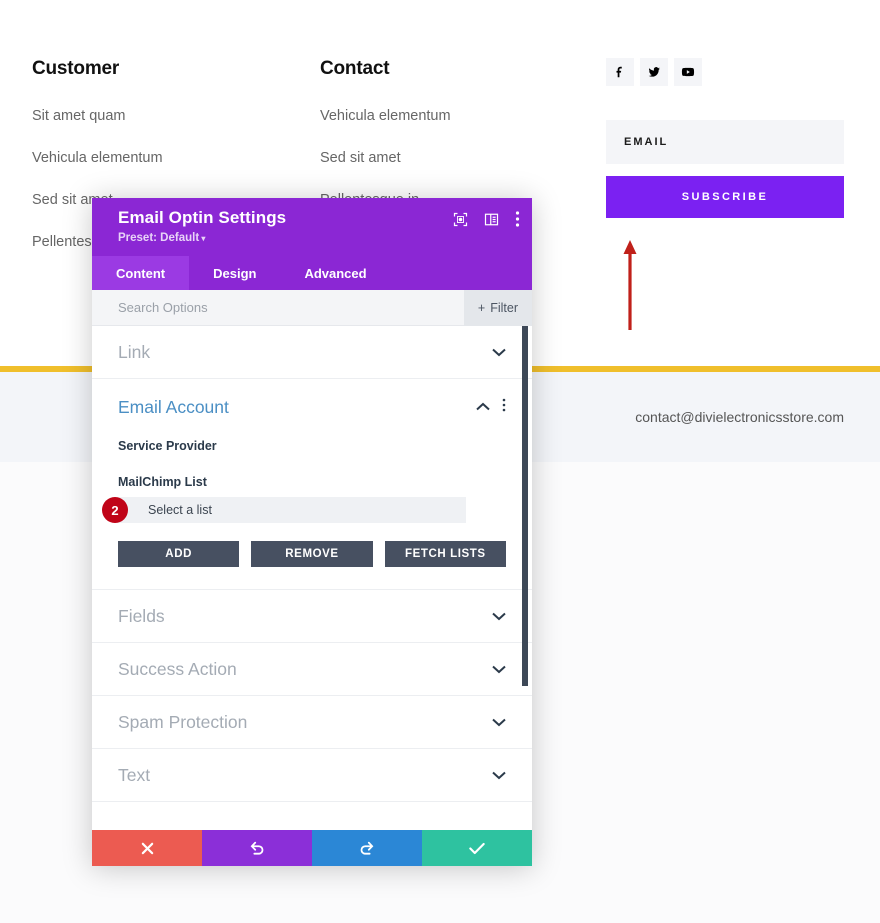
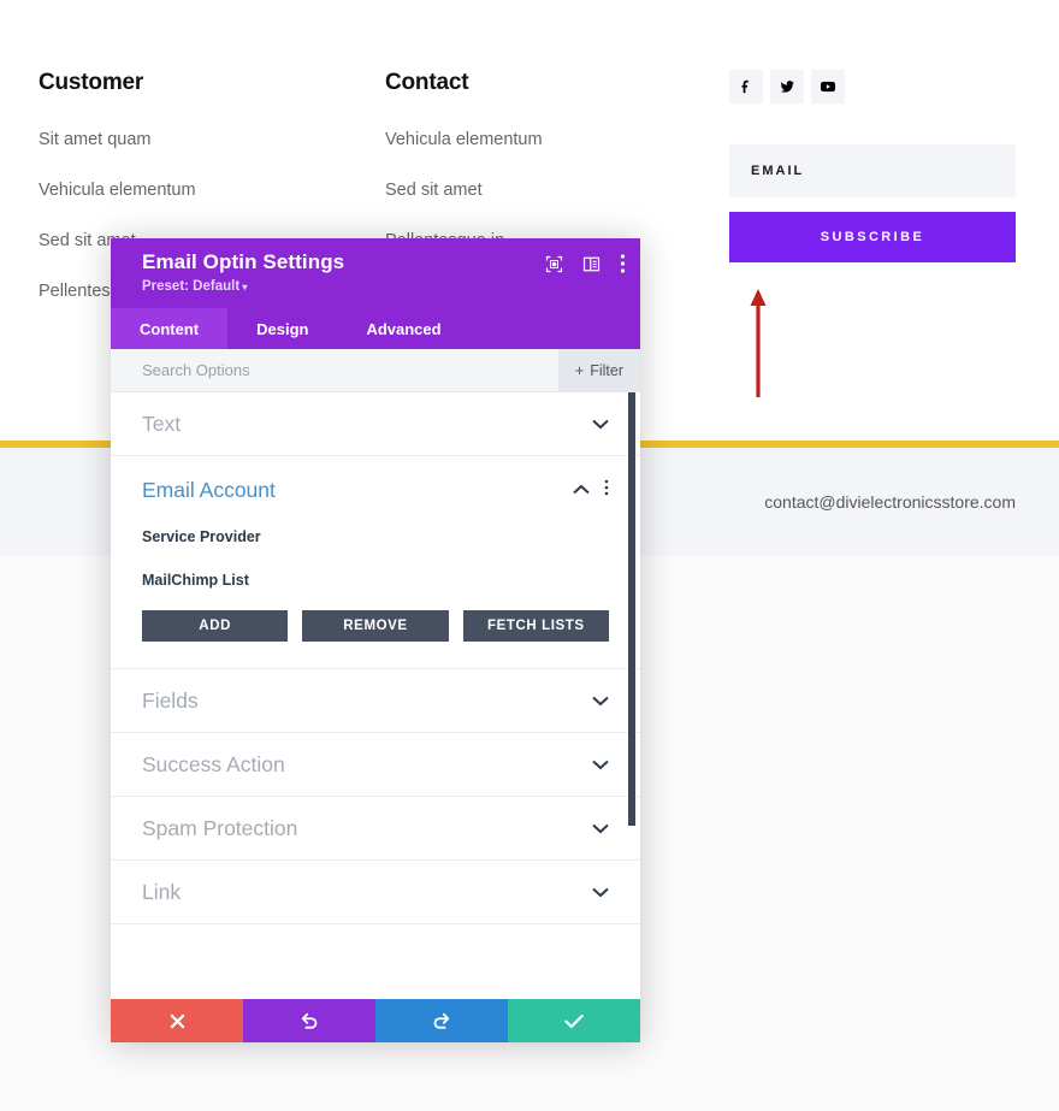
  Customer
  Sit amet quam
  Vehicula elementum
  Sed sit a
  Contact
  Vehicula elementum
  Sed sit amet
  EMAIL
  SUBSCRIBE
  contact@divielectronicsstore.com
  Email Optin Settings
  Preset: Default ▾
  Content
  Design
  Advanced
  Search Options
  +
  Filter
- Link
+ Text
  Email Account
  Service Provider
  MailChimp List
- 2
- Select a list
  ADD
  REMOVE
  FETCH LISTS
  Fields
  Success Action
  Spam Protection
- Text
+ Link
